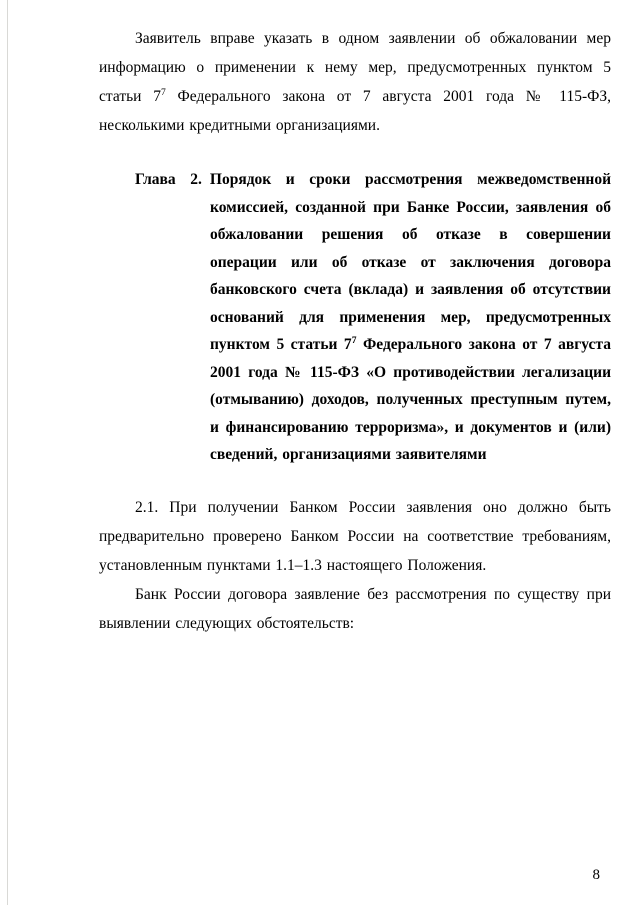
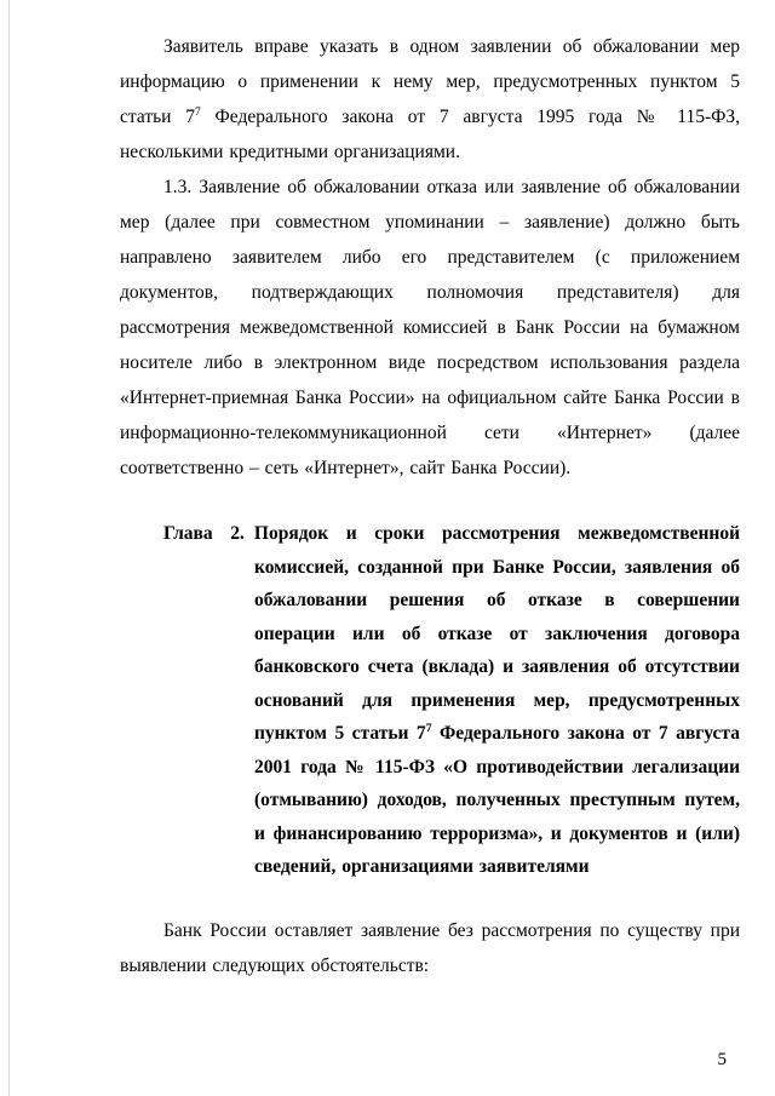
- Заявитель вправе указать в одном заявлении об обжаловании мер информацию о применении к нему мер, предусмотренных пунктом 5 статьи 77 Федерального закона от 7 августа 2001 года № 115-ФЗ, несколькими кредитными организациями.
+ Заявитель вправе указать в одном заявлении об обжаловании мер информацию о применении к нему мер, предусмотренных пунктом 5 статьи 77 Федерального закона от 7 августа 1995 года № 115-ФЗ, несколькими кредитными организациями.
+ 1.3. Заявление об обжаловании отказа или заявление об обжаловании мер (далее при совместном упоминании – заявление) должно быть направлено заявителем либо его представителем (с приложением документов, подтверждающих полномочия представителя) для рассмотрения межведомственной комиссией в Банк России на бумажном носителе либо в электронном виде посредством использования раздела «Интернет-приемная Банка России» на официальном сайте Банка России в информационно-телекоммуникационной сети «Интернет» (далее соответственно – сеть «Интернет», сайт Банка России).
  Глава 2. Порядок и сроки рассмотрения межведомственной комиссией, созданной при Банке России, заявления об обжаловании решения об отказе в совершении операции или об отказе от заключения договора банковского счета (вклада) и заявления об отсутствии оснований для применения мер, предусмотренных пунктом 5 статьи 77 Федерального закона от 7 августа 2001 года № 115-ФЗ «О противодействии легализации (отмыванию) доходов, полученных преступным путем, и финансированию терроризма», и документов и (или) сведений, организациями заявителями
- 2.1. При получении Банком России заявления оно должно быть предварительно проверено Банком России на соответствие требованиям, установленным пунктами 1.1–1.3 настоящего Положения.
- Банк России договора заявление без рассмотрения по существу при выявлении следующих обстоятельств:
+ Банк России оставляет заявление без рассмотрения по существу при выявлении следующих обстоятельств:
- 8
+ 5
